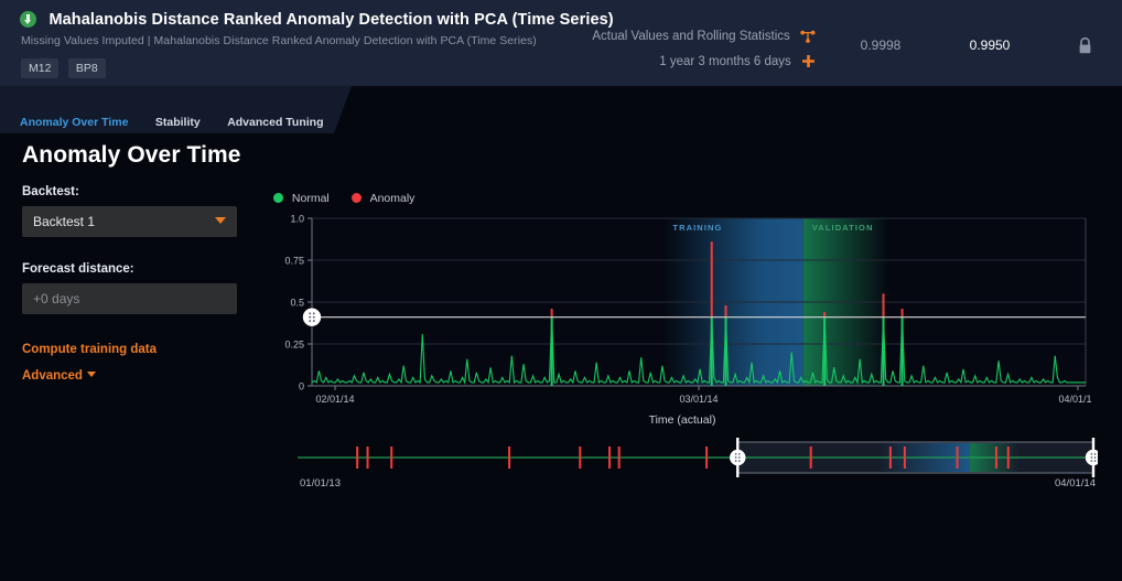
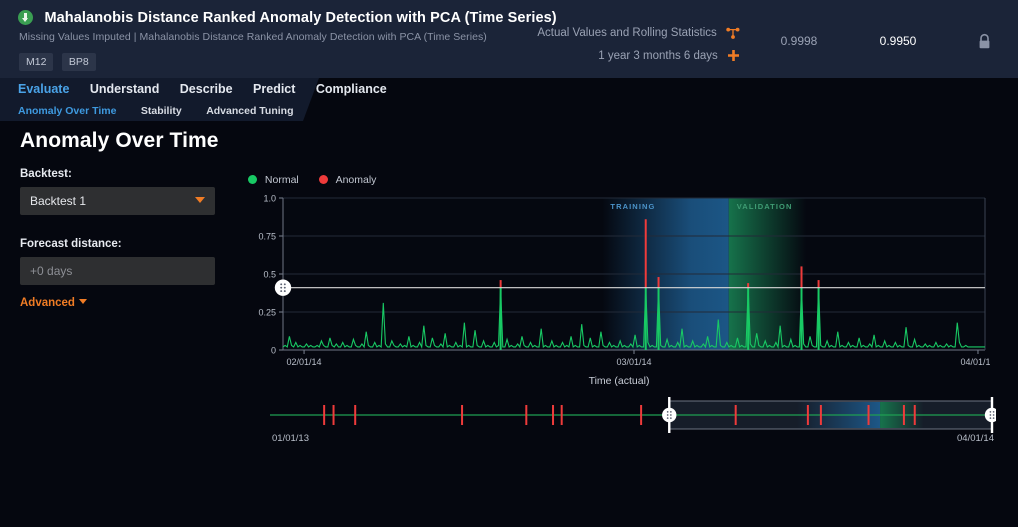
  Mahalanobis Distance Ranked Anomaly Detection with PCA (Time Series)
  Missing Values Imputed | Mahalanobis Distance Ranked Anomaly Detection with PCA (Time Series)
  M12 BP8
  Actual Values and Rolling Statistics
  1 year 3 months 6 days
  0.9998
  0.9950
+ Evaluate Understand Describe Predict Compliance
  Anomaly Over Time Stability Advanced Tuning
  Anomaly Over Time
  Backtest:
  Backtest 1
  Forecast distance:
  +0 days
- Compute training data
  Advanced
  Normal Anomaly
  TRAINING
  VALIDATION
  0
  0.25
  0.5
  0.75
  1.0
  02/01/14
  03/01/14
  04/01/1
  Time (actual)
  01/01/13
  04/01/14
